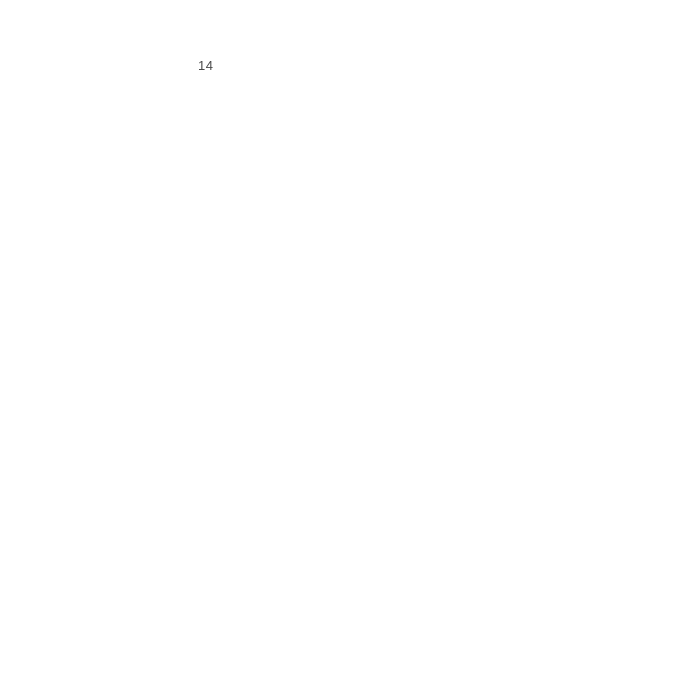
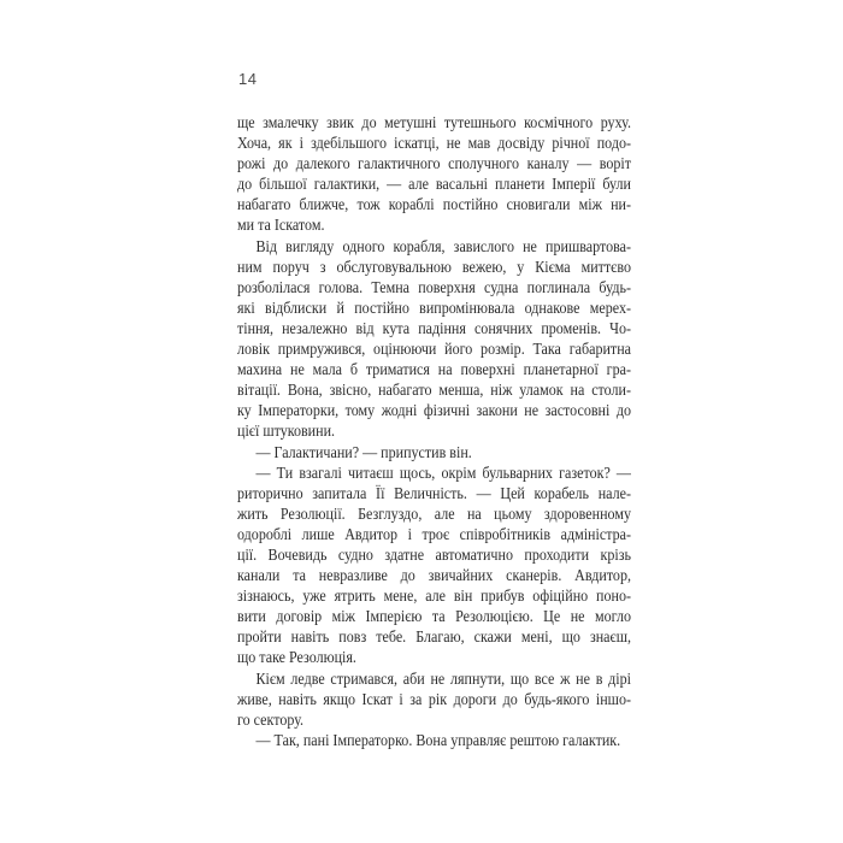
  14
+ ще змалечку звик до метушні тутешнього космічного руху.
+ Хоча, як і здебільшого іскатці, не мав досвіду річної подо-
+ рожі до далекого галактичного сполучного каналу — воріт
+ до більшої галактики, — але васальні планети Імперії були
+ набагато ближче, тож кораблі постійно сновигали між ни-
+ ми та Іскатом.
+ Від вигляду одного корабля, завислого не пришвартова-
+ ним поруч з обслуговувальною вежею, у Кієма миттєво
+ розболілася голова. Темна поверхня судна поглинала будь-
+ які відблиски й постійно випромінювала однакове мерех-
+ тіння, незалежно від кута падіння сонячних променів. Чо-
+ ловік примружився, оцінюючи його розмір. Така габаритна
+ махина не мала б триматися на поверхні планетарної гра-
+ вітації. Вона, звісно, набагато менша, ніж уламок на столи-
+ ку Імператорки, тому жодні фізичні закони не застосовні до
+ цієї штуковини.
+ — Галактичани? — припустив він.
+ — Ти взагалі читаєш щось, окрім бульварних газеток? —
+ риторично запитала Її Величність. — Цей корабель нале-
+ жить Резолюції. Безглуздо, але на цьому здоровенному
+ одороблі лише Авдитор і троє співробітників адміністра-
+ ції. Вочевидь судно здатне автоматично проходити крізь
+ канали та невразливе до звичайних сканерів. Авдитор,
+ зізнаюсь, уже ятрить мене, але він прибув офіційно поно-
+ вити договір між Імперією та Резолюцією. Це не могло
+ пройти навіть повз тебе. Благаю, скажи мені, що знаєш,
+ що таке Резолюція.
+ Кієм ледве стримався, аби не ляпнути, що все ж не в дірі
+ живе, навіть якщо Іскат і за рік дороги до будь-якого іншо-
+ го сектору.
+ — Так, пані Імператорко. Вона управляє рештою галактик.
